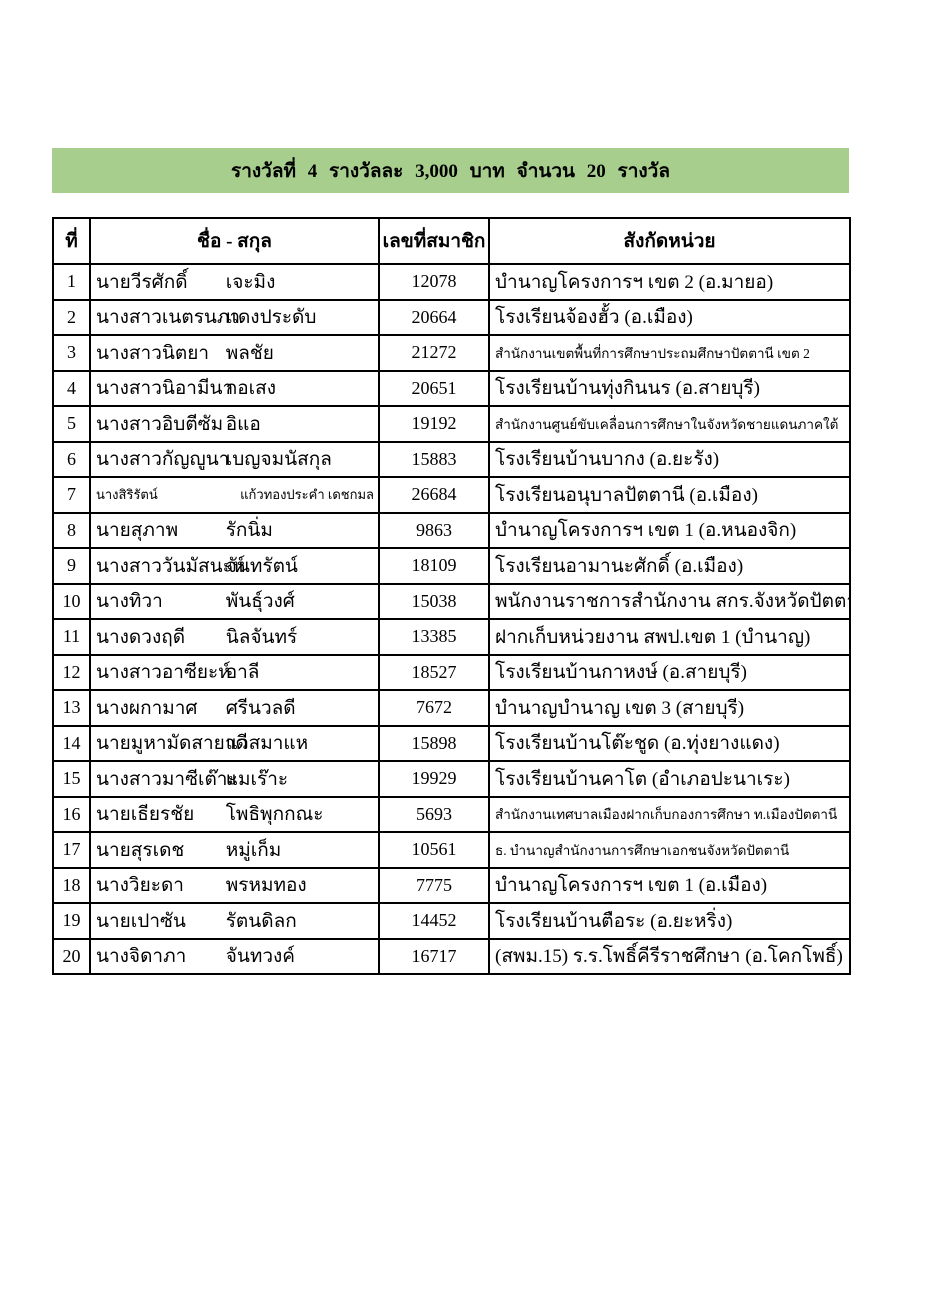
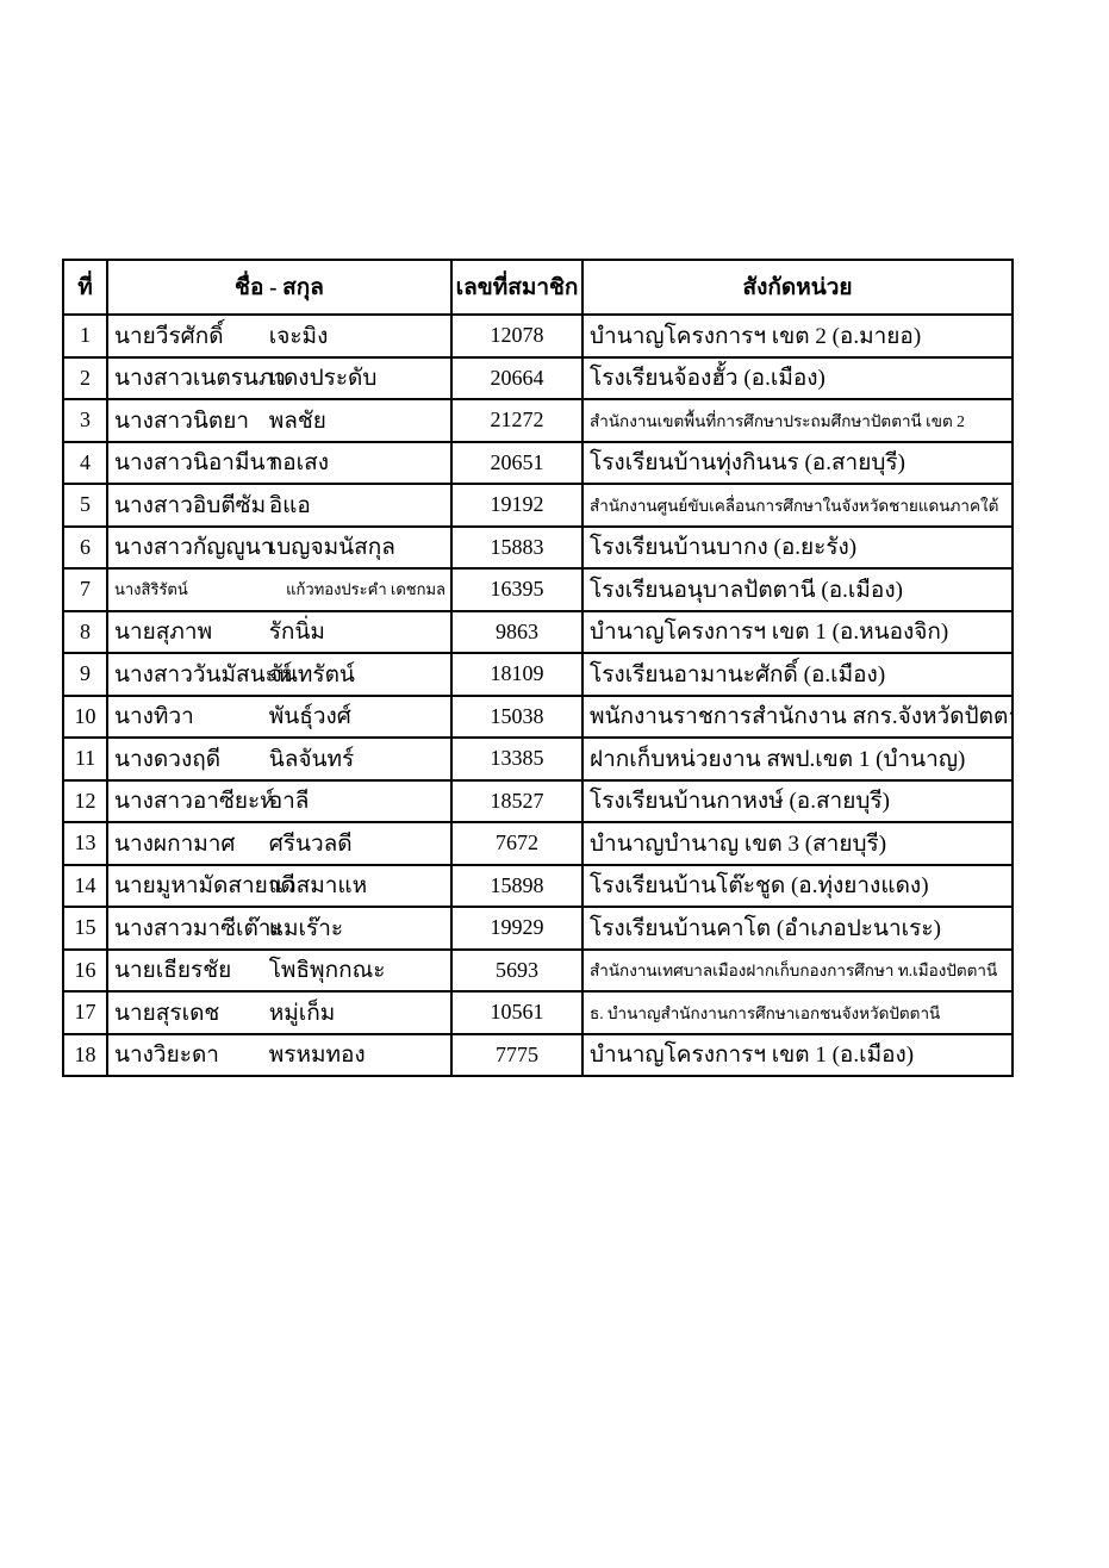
- รางวัลที่ 4 รางวัลละ 3,000 บาท จำนวน 20 รางวัล
  ที่	ชื่อ - สกุล	เลขที่สมาชิก	สังกัดหน่วย
  1	นายวีรศักดิ์ เจะมิง	12078	บำนาญโครงการฯ เขต 2 (อ.มายอ)
  2	นางสาวเนตรนภ แดงประดับ	20664	โรงเรียนจ้องฮั้ว (อ.เมือง)
  3	นางสาวนิตยา พลชัย	21272	สำนักงานเขตพื้นที่การศึกษาประถมศึกษาปัตตานี เขต 2
  4	นางสาวนิอามีน กอเสง	20651	โรงเรียนบ้านทุ่งกินนร (อ.สายบุรี)
  5	นางสาวอิบตีซัม อิแอ	19192	สำนักงานศูนย์ขับเคลื่อนการศึกษาในจังหวัดชายแดนภาคใต้
  6	นางสาวกัญญูนา เบญจมนัสกุล	15883	โรงเรียนบ้านบากง (อ.ยะรัง)
- 7	นางสิริรัตน์ แก้วทองประคำ เดชกมล	26684	โรงเรียนอนุบาลปัตตานี (อ.เมือง)
+ 7	นางสิริรัตน์ แก้วทองประคำ เดชกมล	16395	โรงเรียนอนุบาลปัตตานี (อ.เมือง)
  8	นายสุภาพ รักนิ่ม	9863	บำนาญโครงการฯ เขต 1 (อ.หนองจิก)
  9	นางสาววันมัสน จันทรัตน์	18109	โรงเรียนอามานะศักดิ์ (อ.เมือง)
  10	นางทิวา พันธุ์วงศ์	15038	พนักงานราชการสำนักงาน สกร.จังหวัดปัตต
  11	นางดวงฤดี นิลจันทร์	13385	ฝากเก็บหน่วยงาน สพป.เขต 1 (บำนาญ)
  12	นางสาวอาซียะห์ อาลี	18527	โรงเรียนบ้านกาหงษ์ (อ.สายบุรี)
  13	นางผกามาศ ศรีนวลดี	7672	บำนาญบำนาญ เขต 3 (สายบุรี)
  14	นายมูหามัดสาย แวสมาแห	15898	โรงเรียนบ้านโต๊ะชูด (อ.ทุ่งยางแดง)
  15	นางสาวมาซีเต๊า แมเร๊าะ	19929	โรงเรียนบ้านคาโต (อำเภอปะนาเระ)
  16	นายเธียรชัย โพธิพุกกณะ	5693	สำนักงานเทศบาลเมืองฝากเก็บกองการศึกษา ท.เมืองปัตตานี
  17	นายสุรเดช หมู่เก็ม	10561	ธ. บำนาญสำนักงานการศึกษาเอกชนจังหวัดปัตตานี
  18	นางวิยะดา พรหมทอง	7775	บำนาญโครงการฯ เขต 1 (อ.เมือง)
- 19	นายเปาซัน รัตนดิลก	14452	โรงเรียนบ้านตือระ (อ.ยะหริ่ง)
- 20	นางจิดาภา จันทวงค์	16717	(สพม.15) ร.ร.โพธิ์คีรีราชศึกษา (อ.โคกโพธิ์)
